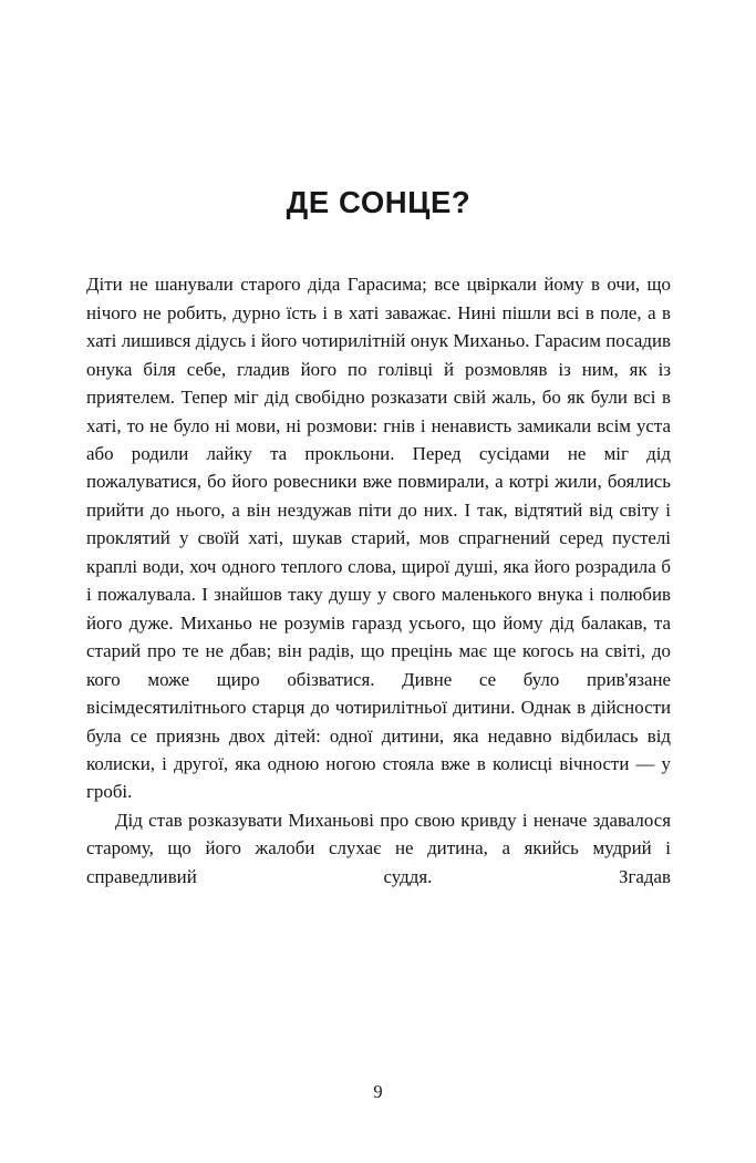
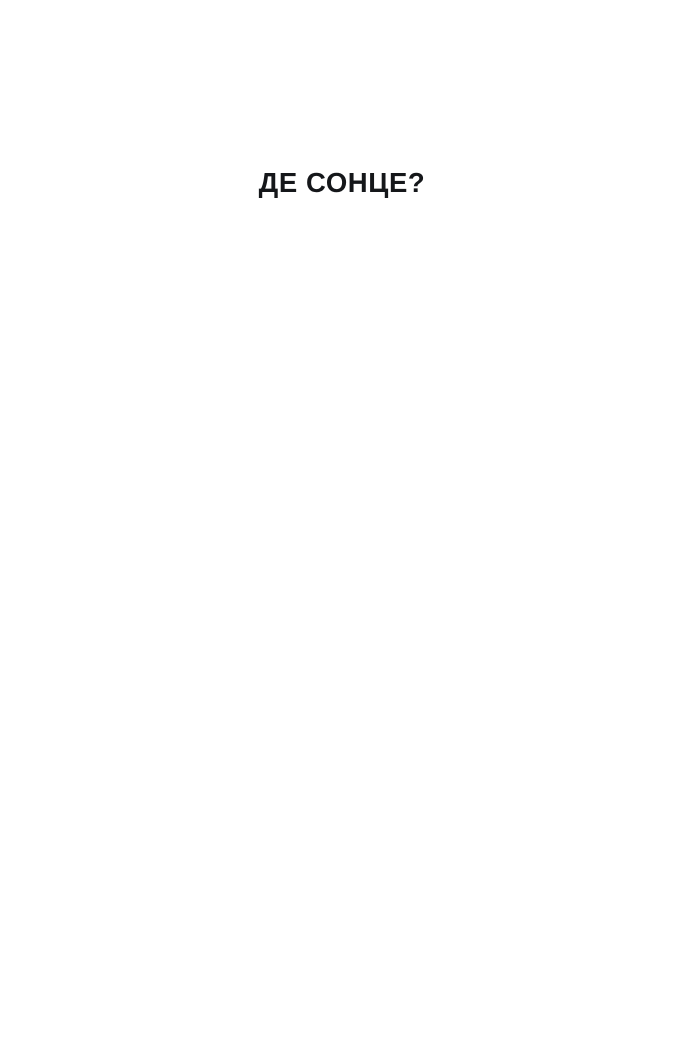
  ДЕ СОНЦЕ?
- Діти не шанували старого діда Гарасима; все цвіркали йому в очи, що нічого не робить, дурно їсть і в хаті заважає. Нині пішли всі в поле, а в хаті лишився дідусь і його чотирилітній онук Миханьо. Гарасим посадив онука біля себе, гладив його по голівці й розмовляв із ним, як із приятелем. Тепер міг дід свобідно розказати свій жаль, бо як були всі в хаті, то не було ні мови, ні розмови: гнів і ненависть замикали всім уста або родили лайку та прокльони. Перед сусідами не міг дід пожалуватися, бо його ровесники вже повмирали, а котрі жили, боялись прийти до нього, а він нездужав піти до них. І так, відтятий від світу і проклятий у своїй хаті, шукав старий, мов спрагнений серед пустелі краплі води, хоч одного теплого слова, щирої душі, яка його розрадила б і пожалувала. І знайшов таку душу у свого маленького внука і полюбив його дуже. Миханьо не розумів гаразд усього, що йому дід балакав, та старий про те не дбав; він радів, що прецінь має ще когось на світі, до кого може щиро обізватися. Дивне се було прив'язане вісімдесятилітнього старця до чотирилітньої дитини. Однак в дійсности була се приязнь двох дітей: одної дитини, яка недавно відбилась від колиски, і другої, яка одною ногою стояла вже в колисці вічности — у гробі.
- Дід став розказувати Миханьові про свою кривду і неначе здавалося старому, що його жалоби слухає не дитина, а якийсь мудрий і справедливий суддя. Згадав
- 9
